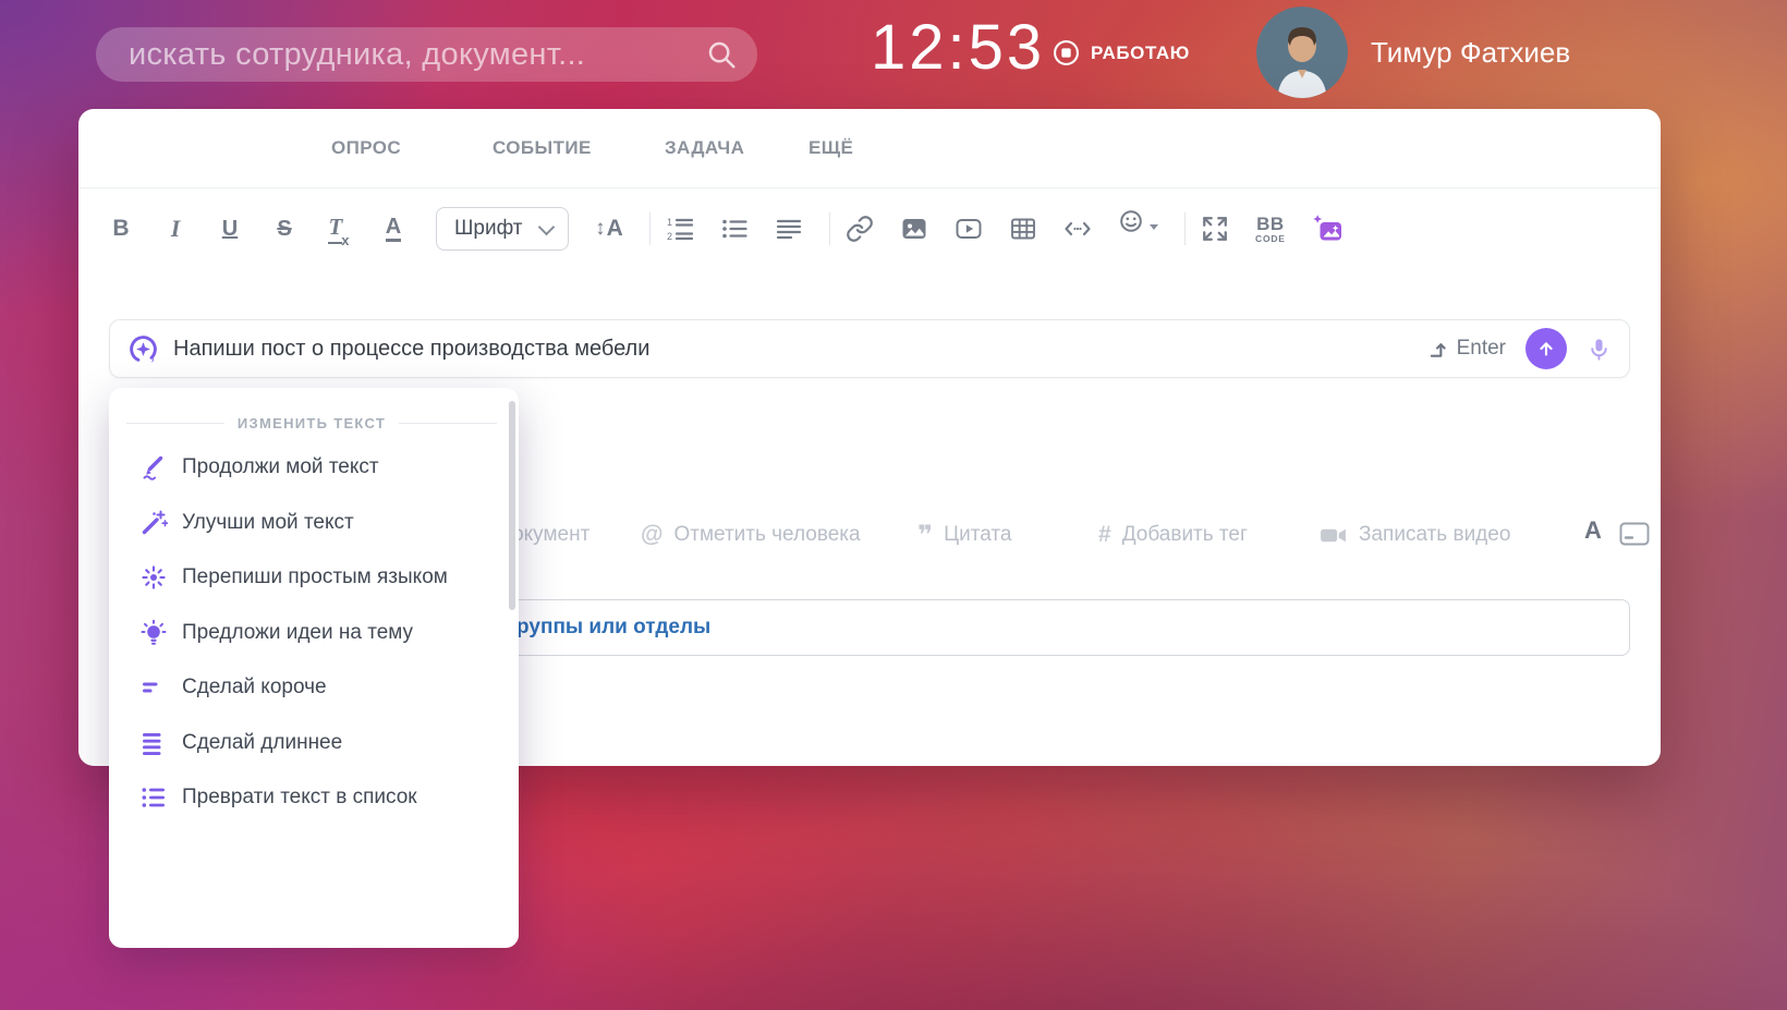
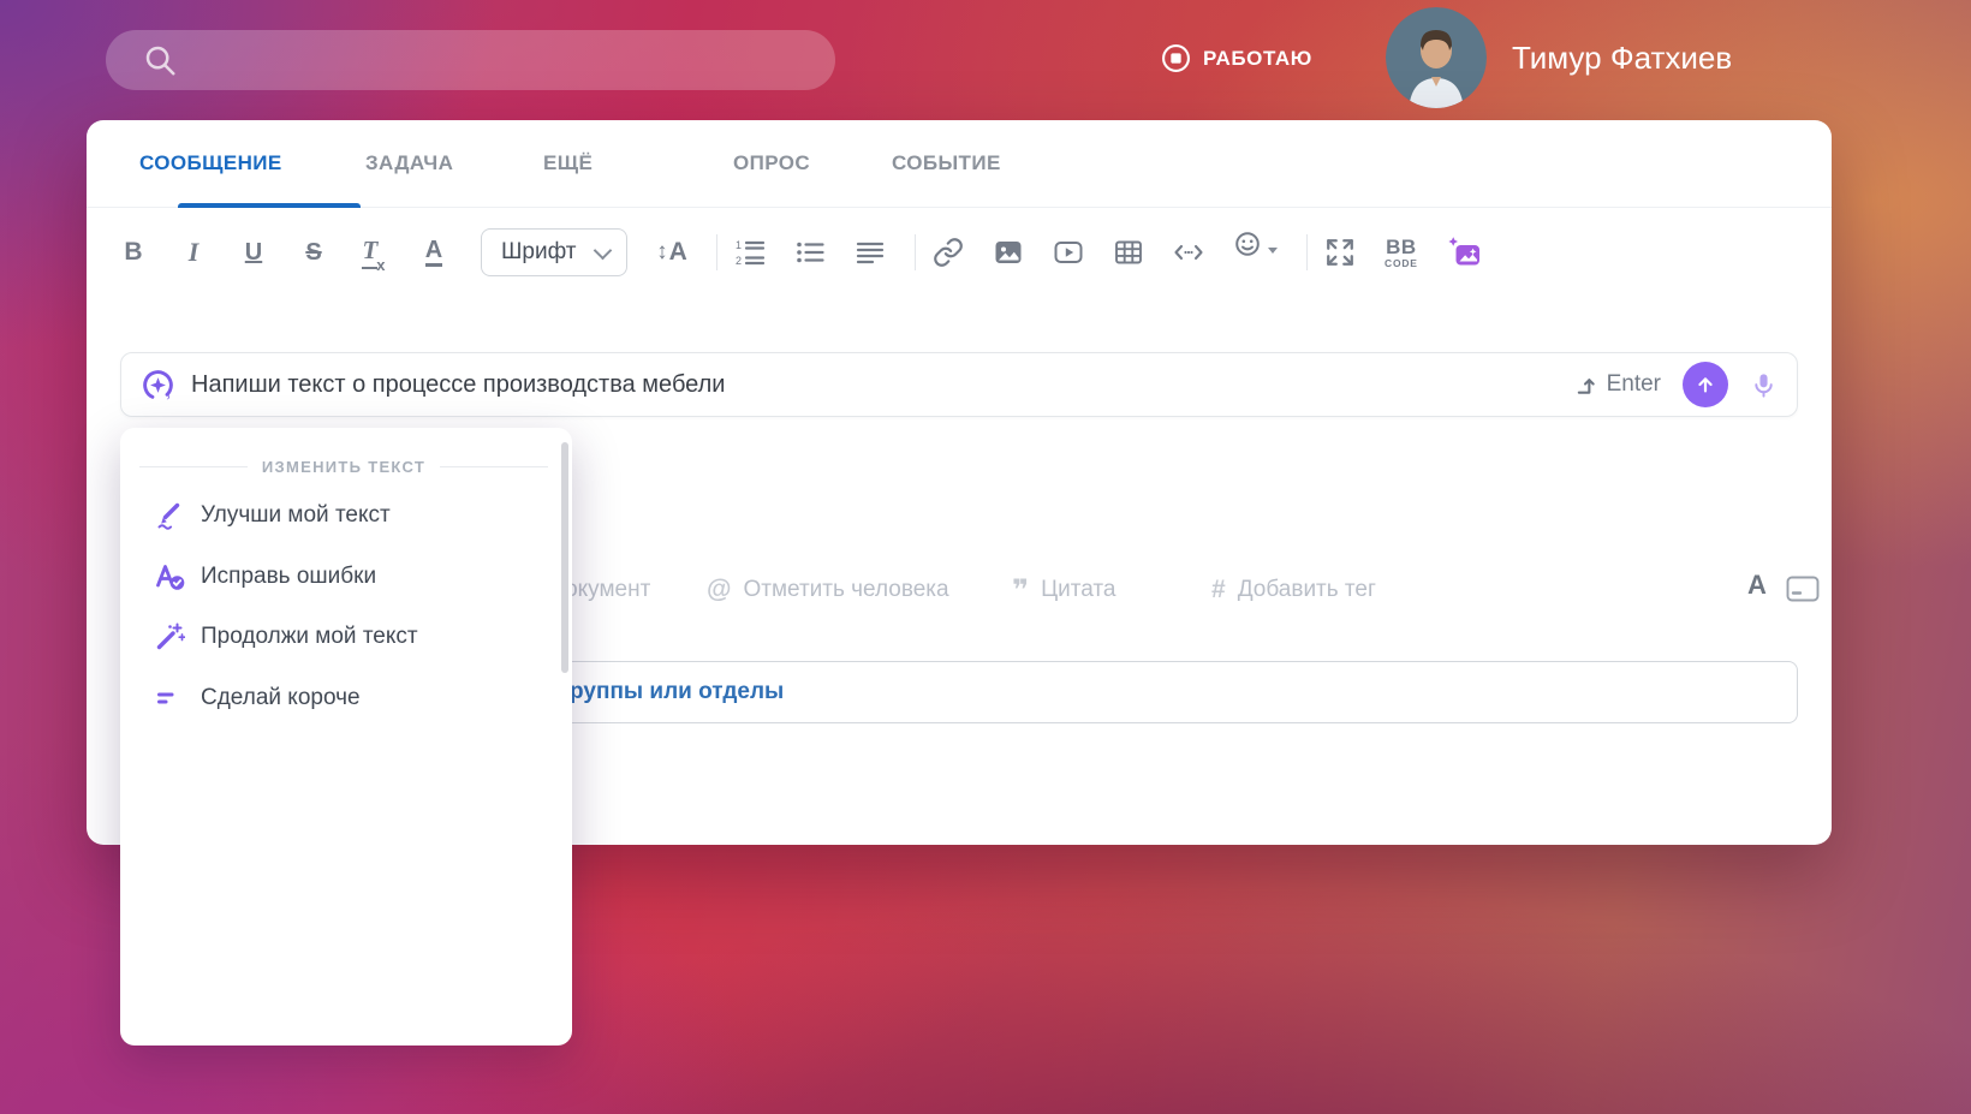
- искать сотрудника, документ...
- 12:53
  РАБОТАЮ
  Тимур Фатхиев
+ СООБЩЕНИЕ
- ОПРОС
+ ЗАДАЧА
- СОБЫТИЕ
+ ЕЩЁ
- ЗАДАЧА
+ ОПРОС
- ЕЩЁ
+ СОБЫТИЕ
  B
  I
  U
  S
  T
  x
  A
  Шрифт
  ↕
  A
  1
  2
  BB
  CODE
- Напиши пост о процессе производства мебели
+ Напиши текст о процессе производства мебели
  Enter
  кумент
  @
  Отметить человека
  ❞
  Цитата
  #
  Добавить тег
- Записать видео
  A
  руппы или отделы
  ИЗМЕНИТЬ ТЕКСТ
- Продолжи мой текст
+ Улучши мой текст
+ Исправь ошибки
- Улучши мой текст
+ Продолжи мой текст
- Перепиши простым языком
- Предложи идеи на тему
  Сделай короче
- Сделай длиннее
- Преврати текст в список
